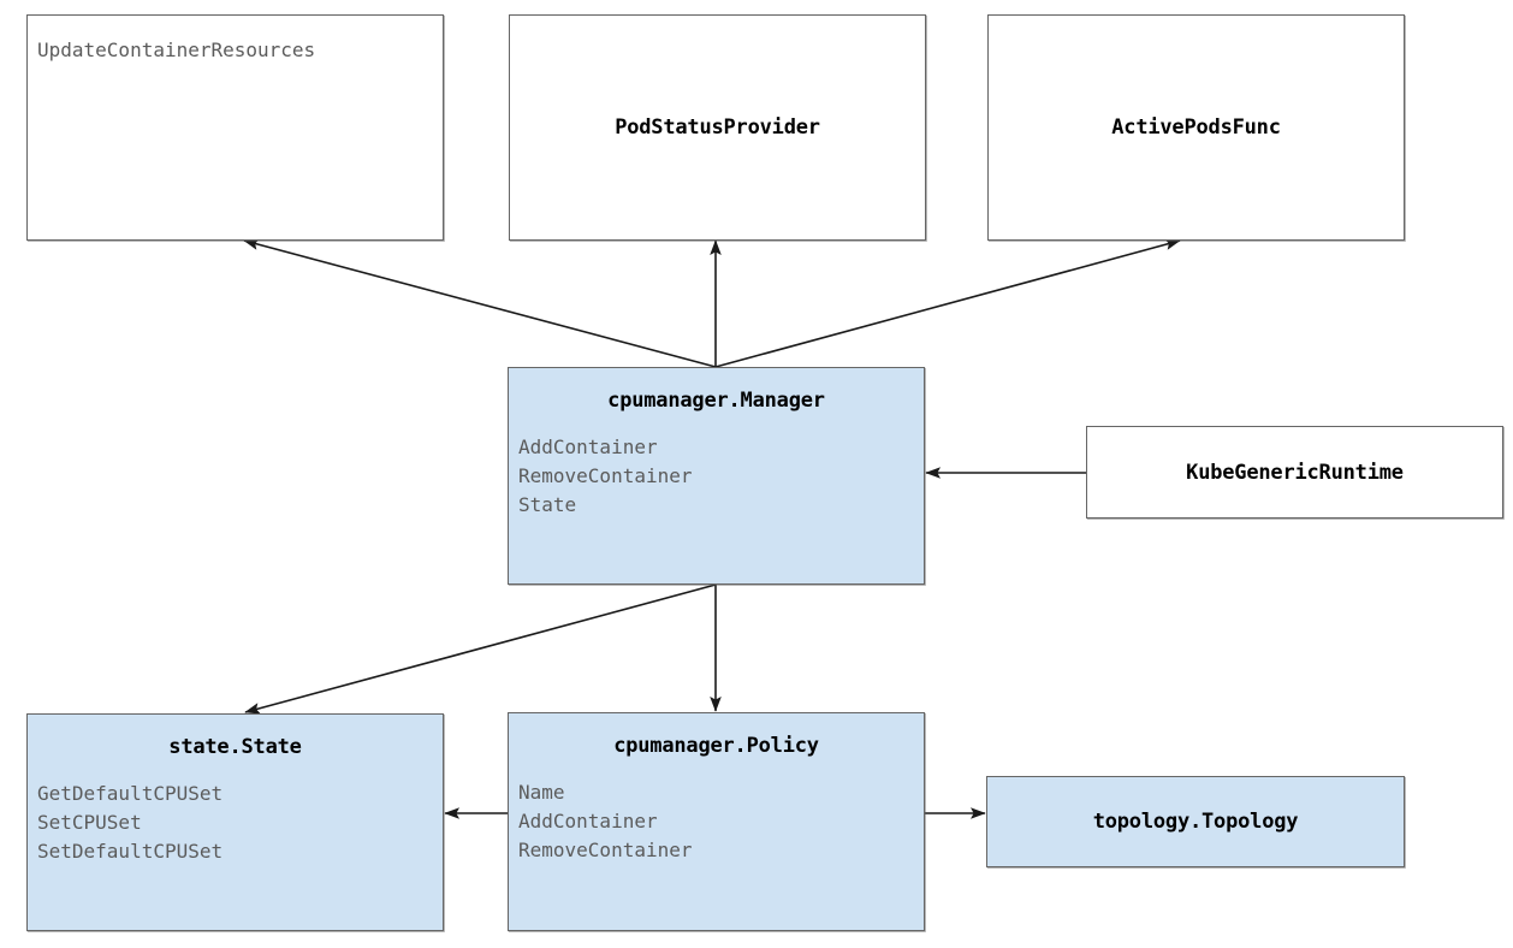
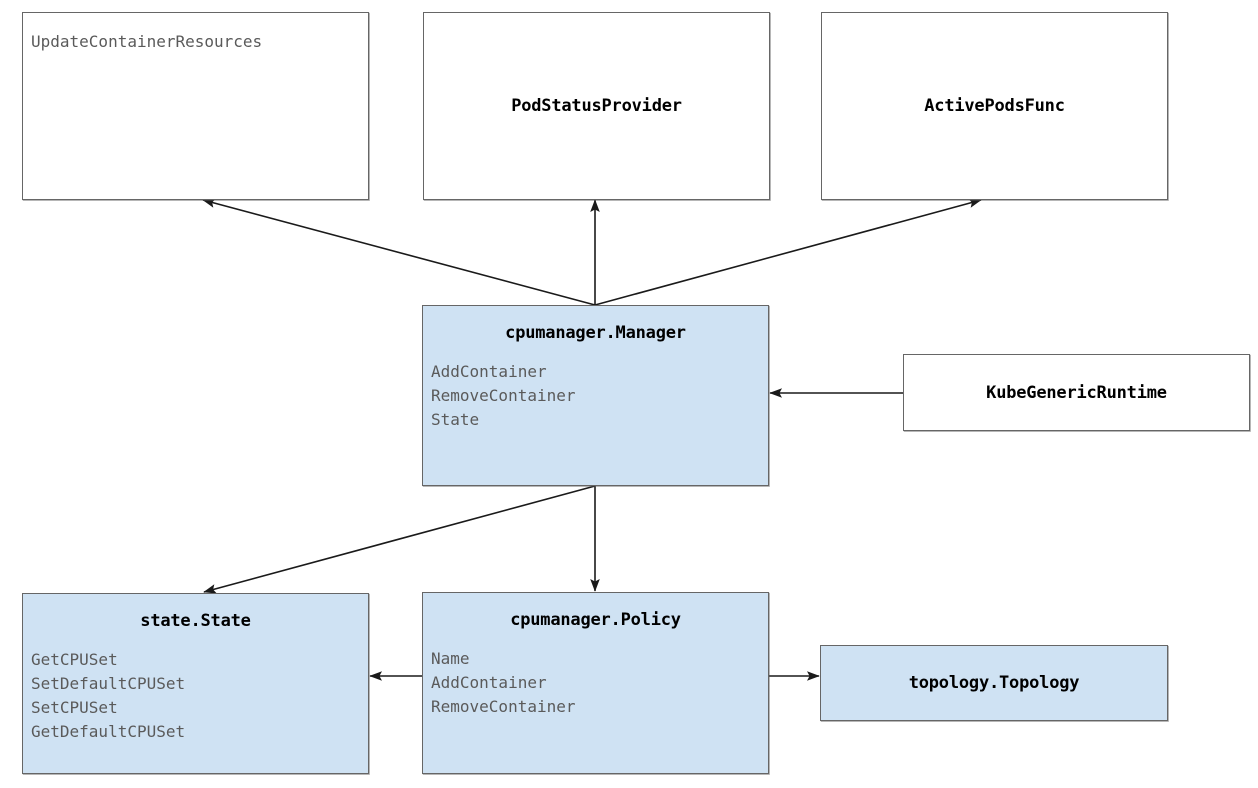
  UpdateContainerResources
  PodStatusProvider
  ActivePodsFunc
  cpumanager.Manager
  AddContainer
  RemoveContainer
  State
  KubeGenericRuntime
  state.State
+ GetCPUSet
- GetDefaultCPUSet
+ SetDefaultCPUSet
  SetCPUSet
- SetDefaultCPUSet
+ GetDefaultCPUSet
  cpumanager.Policy
  Name
  AddContainer
  RemoveContainer
  topology.Topology
